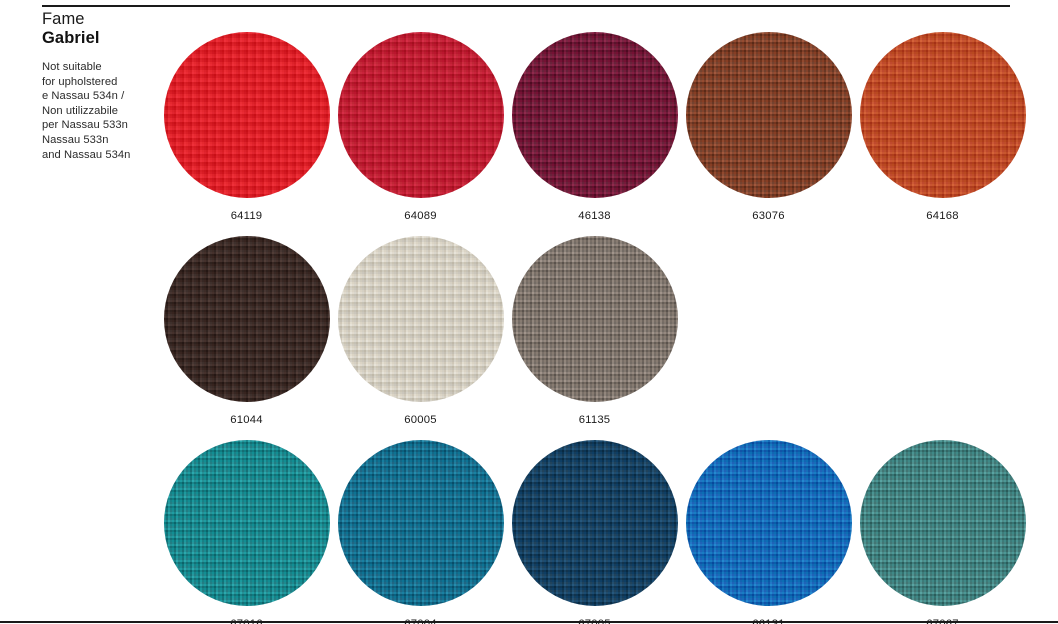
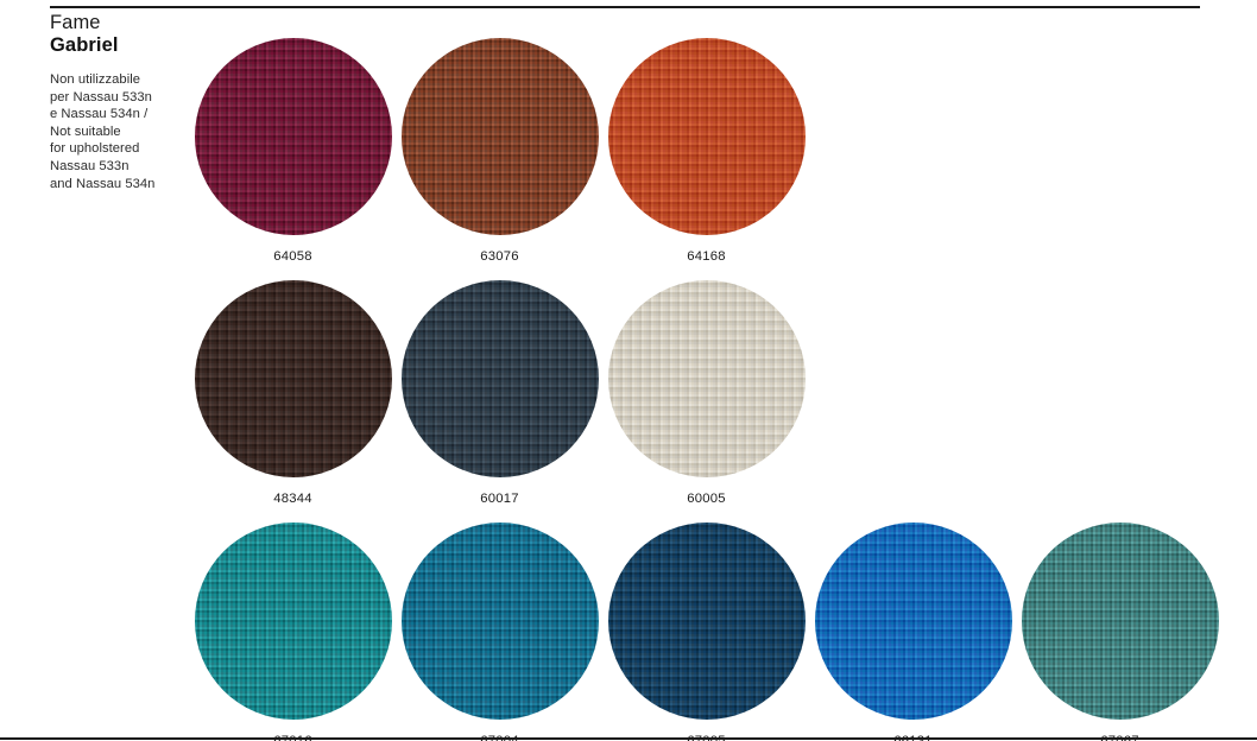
  Fame
  Gabriel
- Not suitable
+ Non utilizzabile
- for upholstered
+ per Nassau 533n
  e Nassau 534n /
- Non utilizzabile
+ Not suitable
- per Nassau 533n
+ for upholstered
  Nassau 533n
  and Nassau 534n
- 64119
- 64089
- 46138
+ 64058
  63076
  64168
- 61044
+ 48344
+ 60017
  60005
- 61135
